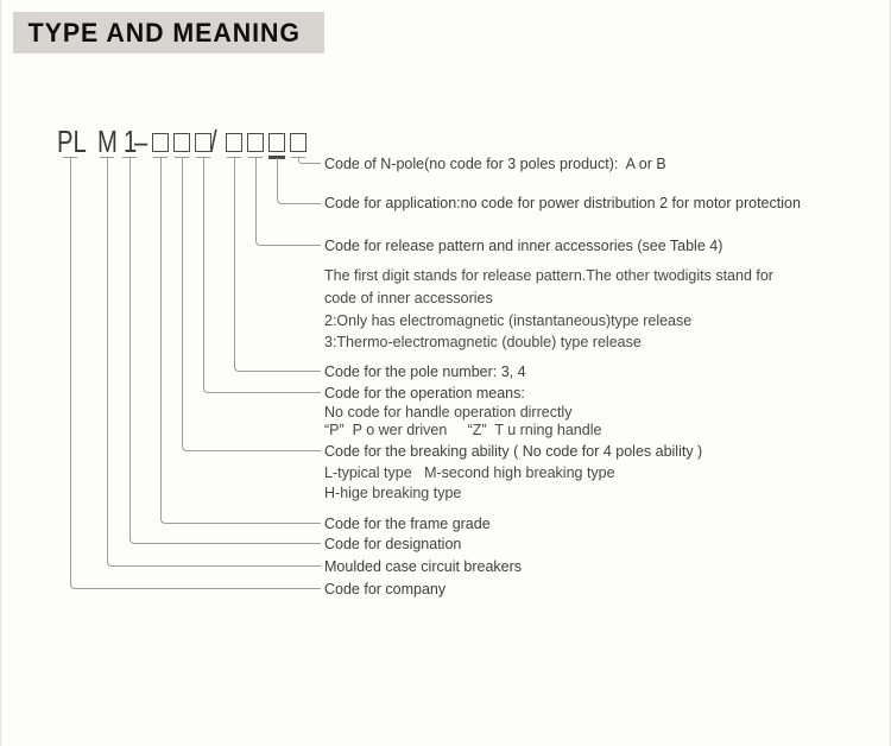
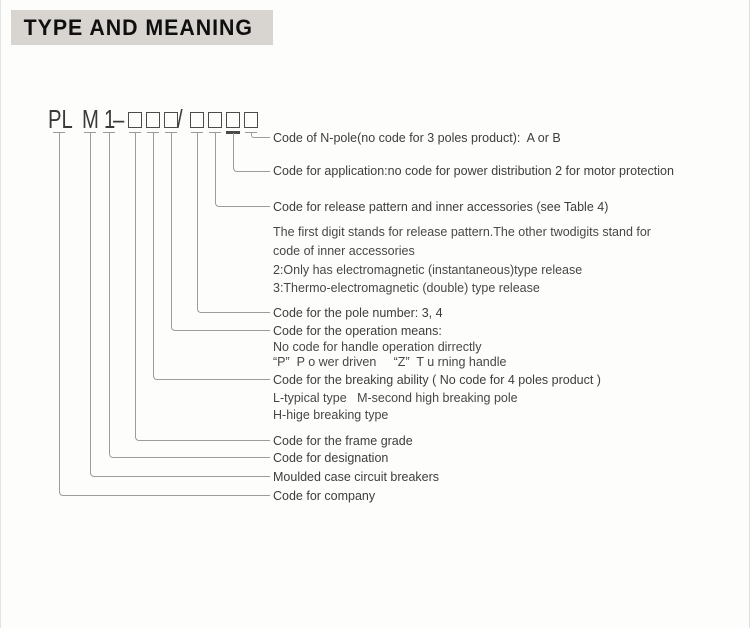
  TYPE AND MEANING
  PL
  M
  1
  –
  /
  Code of N-pole(no code for 3 poles product): A or B
  Code for application:no code for power distribution 2 for motor protection
  Code for release pattern and inner accessories (see Table 4)
  The first digit stands for release pattern.The other twodigits stand for
  code of inner accessories
  2:Only has electromagnetic (instantaneous)type release
  3:Thermo-electromagnetic (double) type release
  Code for the pole number: 3, 4
  Code for the operation means:
  No code for handle operation dirrectly
  “P” P o wer driven “Z” T u rning handle
- Code for the breaking ability ( No code for 4 poles ability )
+ Code for the breaking ability ( No code for 4 poles product )
- L-typical type M-second high breaking type
+ L-typical type M-second high breaking pole
  H-hige breaking type
  Code for the frame grade
  Code for designation
  Moulded case circuit breakers
  Code for company
